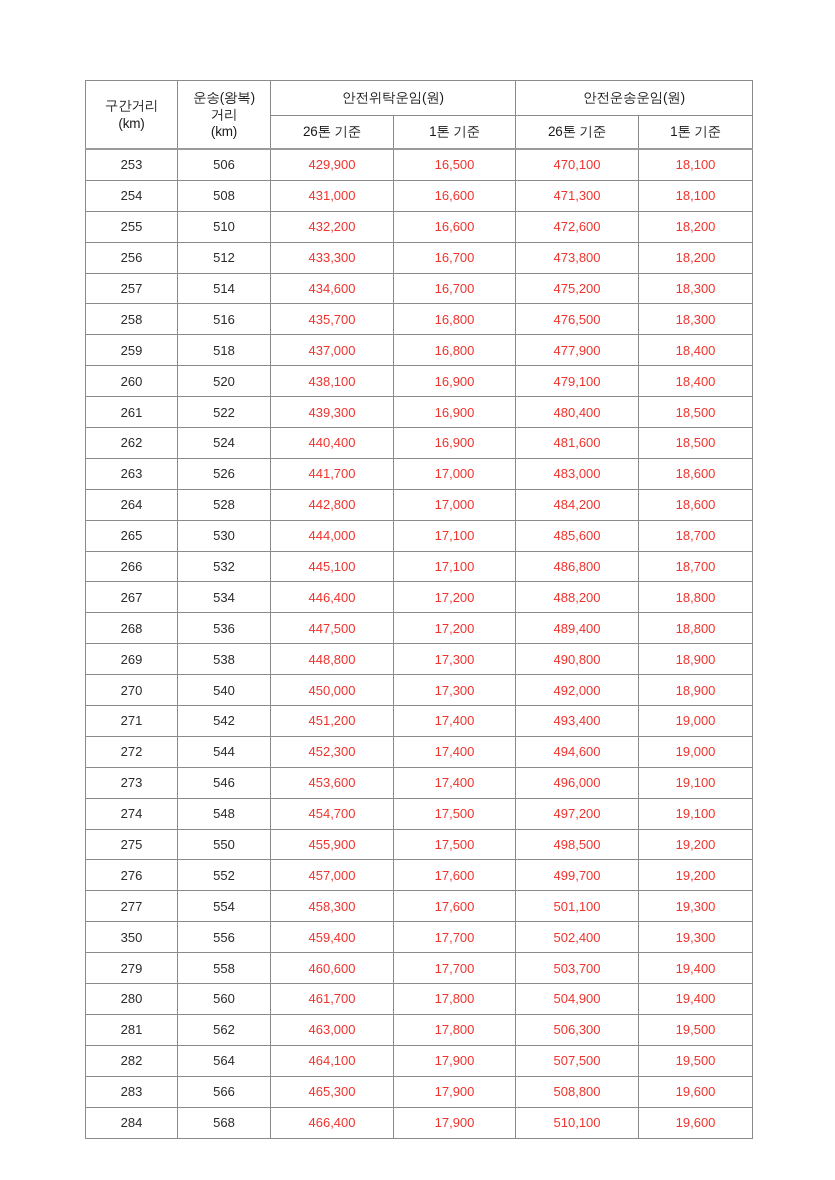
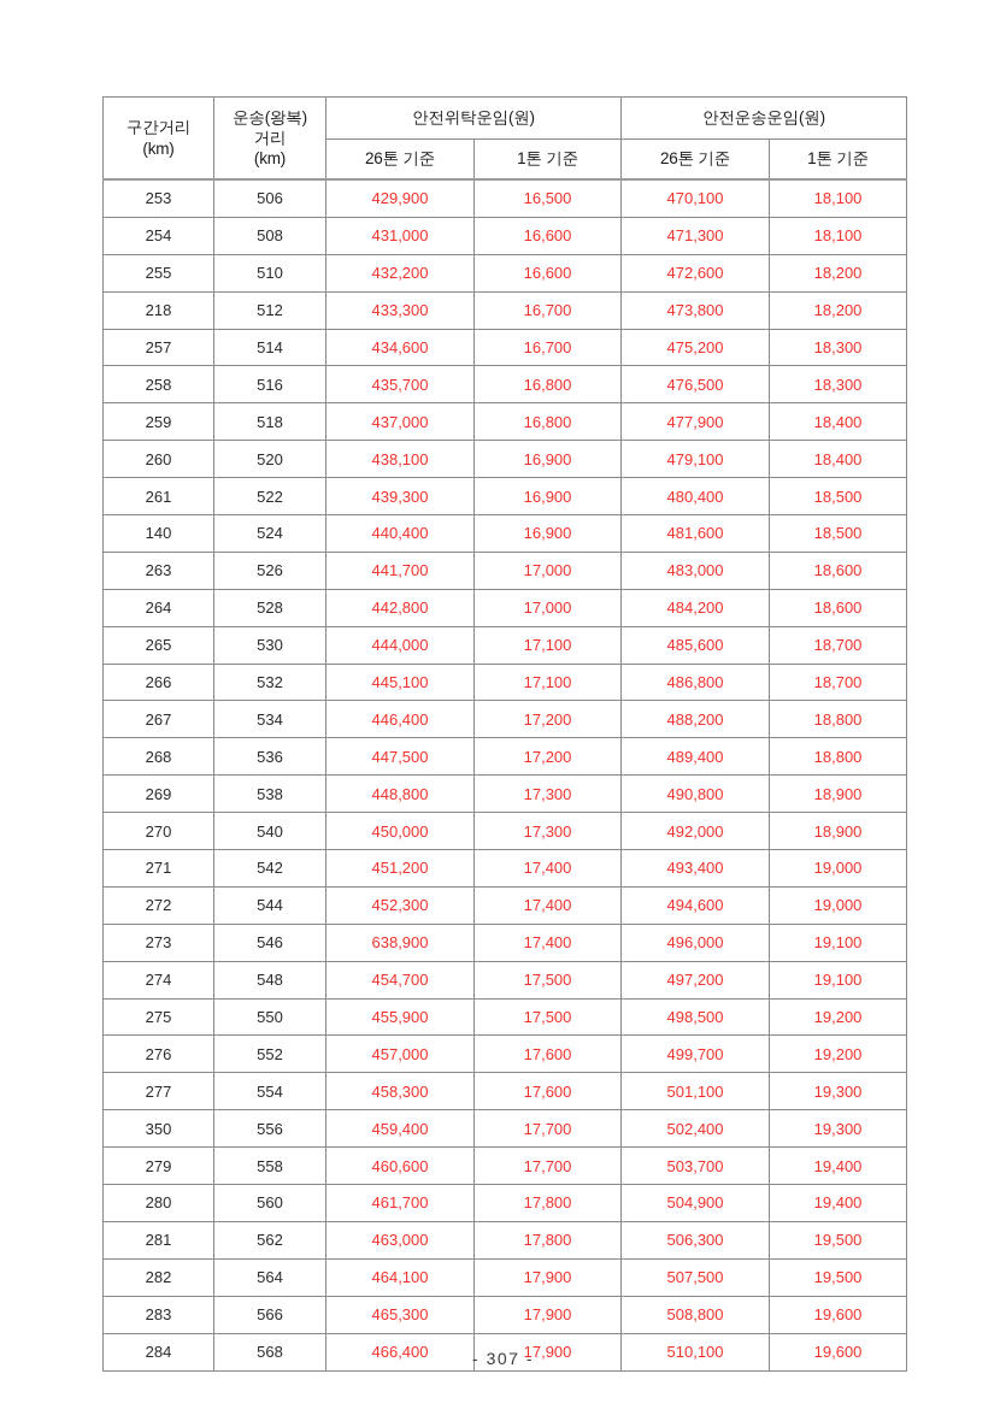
  구간거리 (km)	운송(왕복) 거리 (km)	안전위탁운임(원)	안전운송운임(원)
  26톤 기준	1톤 기준	26톤 기준	1톤 기준
  253	506	429,900	16,500	470,100	18,100
  254	508	431,000	16,600	471,300	18,100
  255	510	432,200	16,600	472,600	18,200
- 256	512	433,300	16,700	473,800	18,200
+ 218	512	433,300	16,700	473,800	18,200
  257	514	434,600	16,700	475,200	18,300
  258	516	435,700	16,800	476,500	18,300
  259	518	437,000	16,800	477,900	18,400
  260	520	438,100	16,900	479,100	18,400
  261	522	439,300	16,900	480,400	18,500
- 262	524	440,400	16,900	481,600	18,500
+ 140	524	440,400	16,900	481,600	18,500
  263	526	441,700	17,000	483,000	18,600
  264	528	442,800	17,000	484,200	18,600
  265	530	444,000	17,100	485,600	18,700
  266	532	445,100	17,100	486,800	18,700
  267	534	446,400	17,200	488,200	18,800
  268	536	447,500	17,200	489,400	18,800
  269	538	448,800	17,300	490,800	18,900
  270	540	450,000	17,300	492,000	18,900
  271	542	451,200	17,400	493,400	19,000
  272	544	452,300	17,400	494,600	19,000
- 273	546	453,600	17,400	496,000	19,100
+ 273	546	638,900	17,400	496,000	19,100
  274	548	454,700	17,500	497,200	19,100
  275	550	455,900	17,500	498,500	19,200
  276	552	457,000	17,600	499,700	19,200
  277	554	458,300	17,600	501,100	19,300
  350	556	459,400	17,700	502,400	19,300
  279	558	460,600	17,700	503,700	19,400
  280	560	461,700	17,800	504,900	19,400
  281	562	463,000	17,800	506,300	19,500
  282	564	464,100	17,900	507,500	19,500
  283	566	465,300	17,900	508,800	19,600
  284	568	466,400	17,900	510,100	19,600
+ - 307 -
